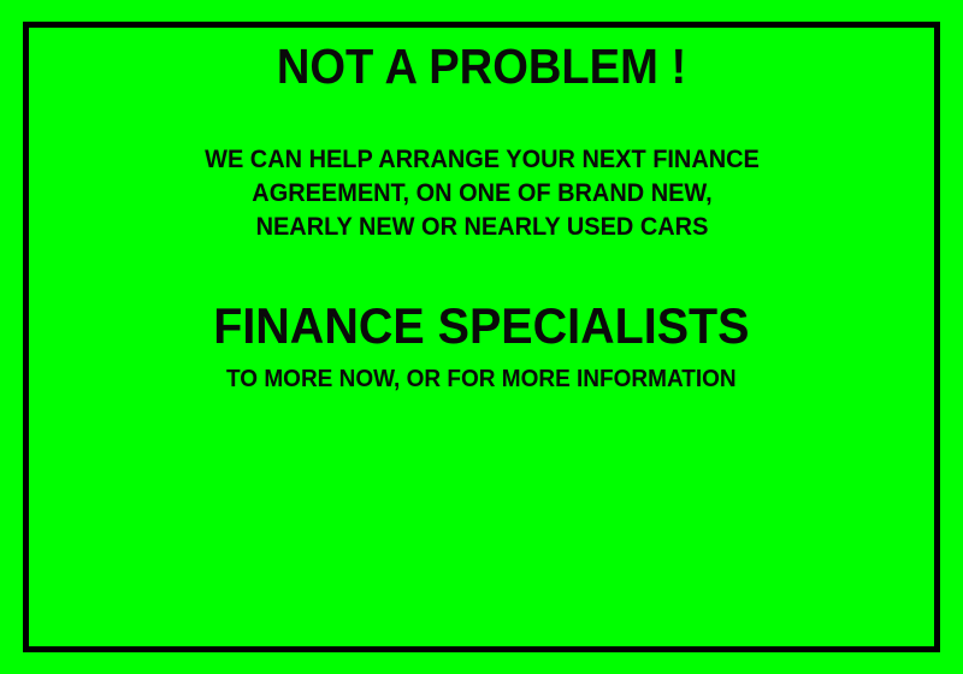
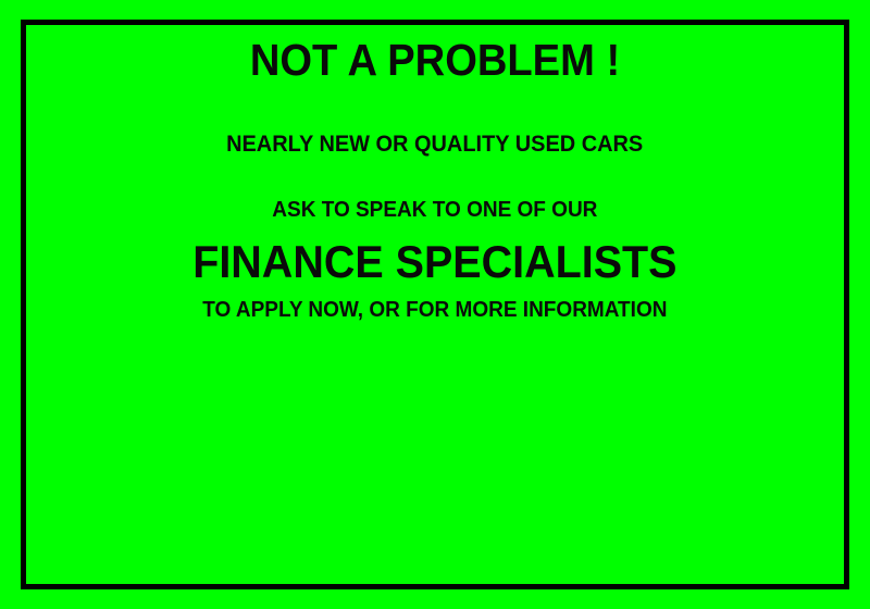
  NOT A PROBLEM !
- WE CAN HELP ARRANGE YOUR NEXT FINANCE
- AGREEMENT, ON ONE OF BRAND NEW,
- NEARLY NEW OR NEARLY USED CARS
+ NEARLY NEW OR QUALITY USED CARS
+ ASK TO SPEAK TO ONE OF OUR
  FINANCE SPECIALISTS
- TO MORE NOW, OR FOR MORE INFORMATION
+ TO APPLY NOW, OR FOR MORE INFORMATION
